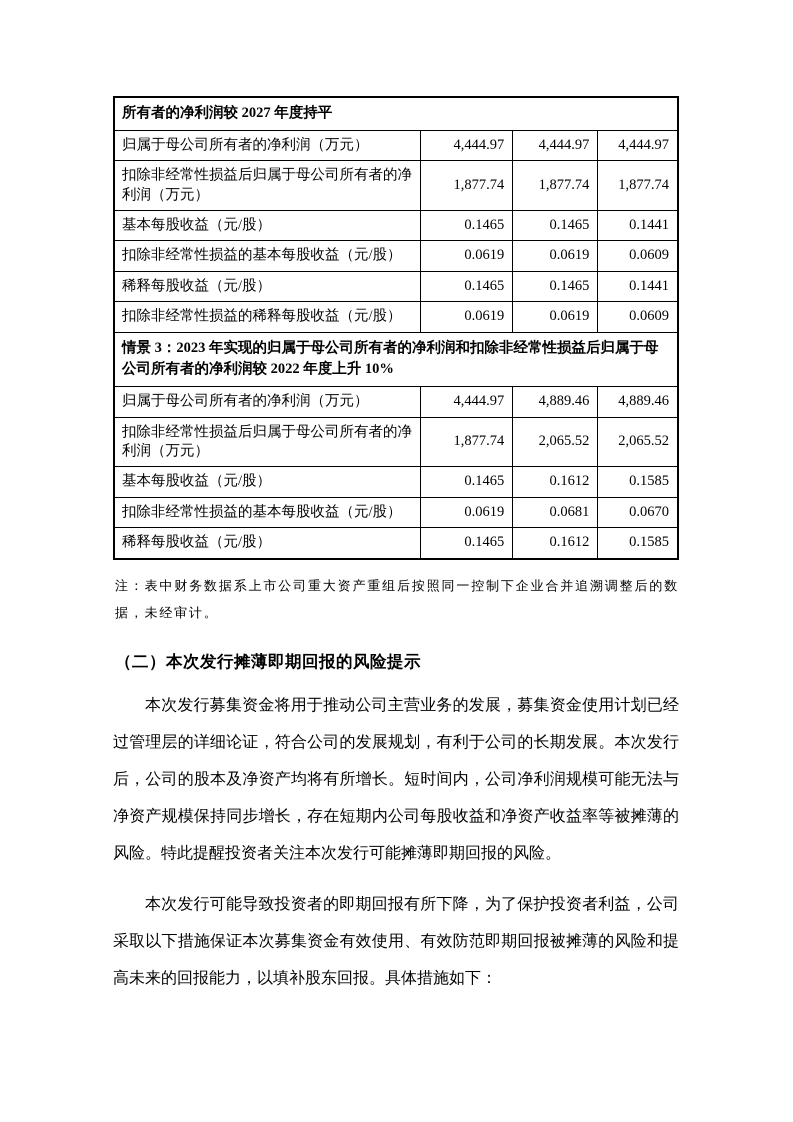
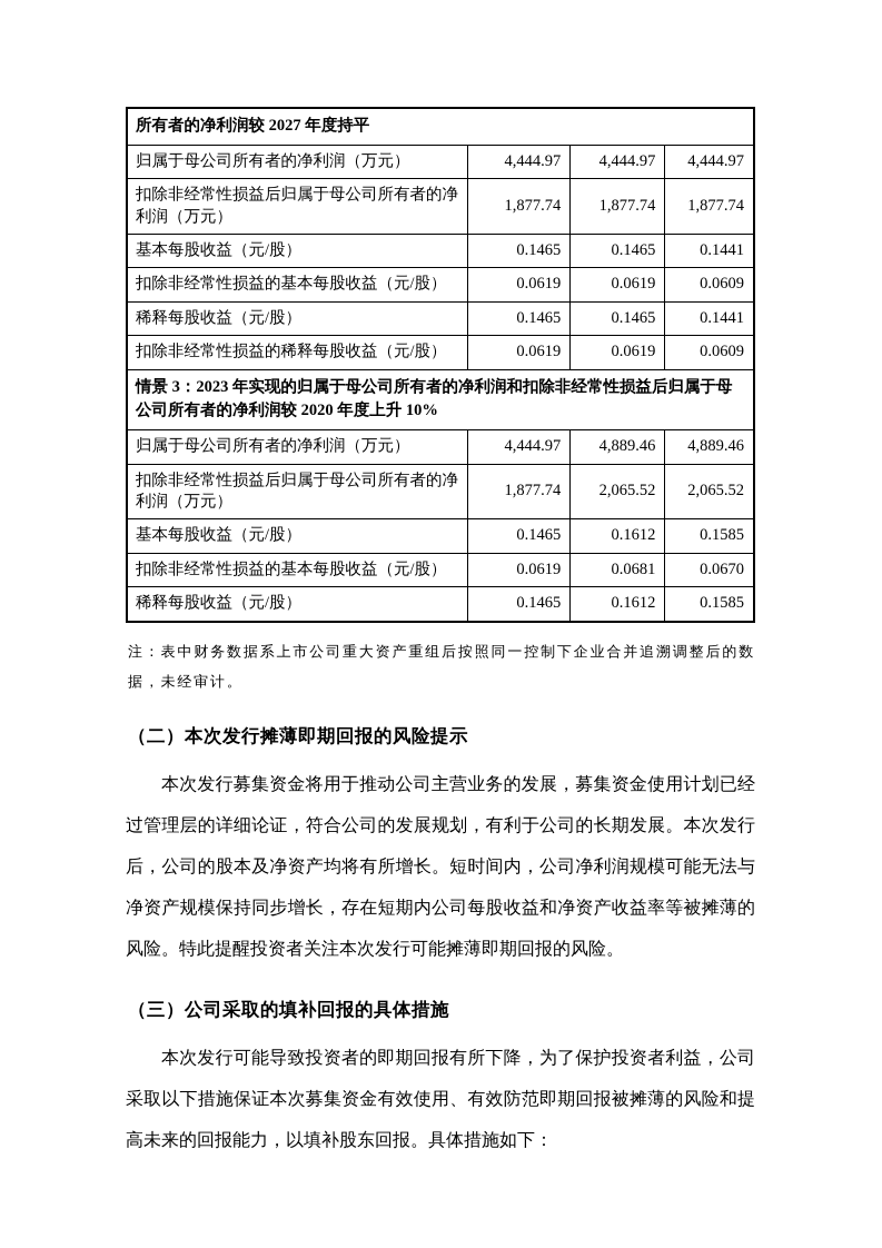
  所有者的净利润较 2027 年度持平
  归属于母公司所有者的净利润（万元）	4,444.97	4,444.97	4,444.97
  扣除非经常性损益后归属于母公司所有者的净利润（万元）	1,877.74	1,877.74	1,877.74
  基本每股收益（元/股）	0.1465	0.1465	0.1441
  扣除非经常性损益的基本每股收益（元/股）	0.0619	0.0619	0.0609
  稀释每股收益（元/股）	0.1465	0.1465	0.1441
  扣除非经常性损益的稀释每股收益（元/股）	0.0619	0.0619	0.0609
- 情景 3：2023 年实现的归属于母公司所有者的净利润和扣除非经常性损益后归属于母公司所有者的净利润较 2022 年度上升 10%
+ 情景 3：2023 年实现的归属于母公司所有者的净利润和扣除非经常性损益后归属于母公司所有者的净利润较 2020 年度上升 10%
  归属于母公司所有者的净利润（万元）	4,444.97	4,889.46	4,889.46
  扣除非经常性损益后归属于母公司所有者的净利润（万元）	1,877.74	2,065.52	2,065.52
  基本每股收益（元/股）	0.1465	0.1612	0.1585
  扣除非经常性损益的基本每股收益（元/股）	0.0619	0.0681	0.0670
  稀释每股收益（元/股）	0.1465	0.1612	0.1585
  注：表中财务数据系上市公司重大资产重组后按照同一控制下企业合并追溯调整后的数据，未经审计。
  （二）本次发行摊薄即期回报的风险提示
  本次发行募集资金将用于推动公司主营业务的发展，募集资金使用计划已经过管理层的详细论证，符合公司的发展规划，有利于公司的长期发展。本次发行后，公司的股本及净资产均将有所增长。短时间内，公司净利润规模可能无法与净资产规模保持同步增长，存在短期内公司每股收益和净资产收益率等被摊薄的风险。特此提醒投资者关注本次发行可能摊薄即期回报的风险。
+ （三）公司采取的填补回报的具体措施
  本次发行可能导致投资者的即期回报有所下降，为了保护投资者利益，公司采取以下措施保证本次募集资金有效使用、有效防范即期回报被摊薄的风险和提高未来的回报能力，以填补股东回报。具体措施如下：
